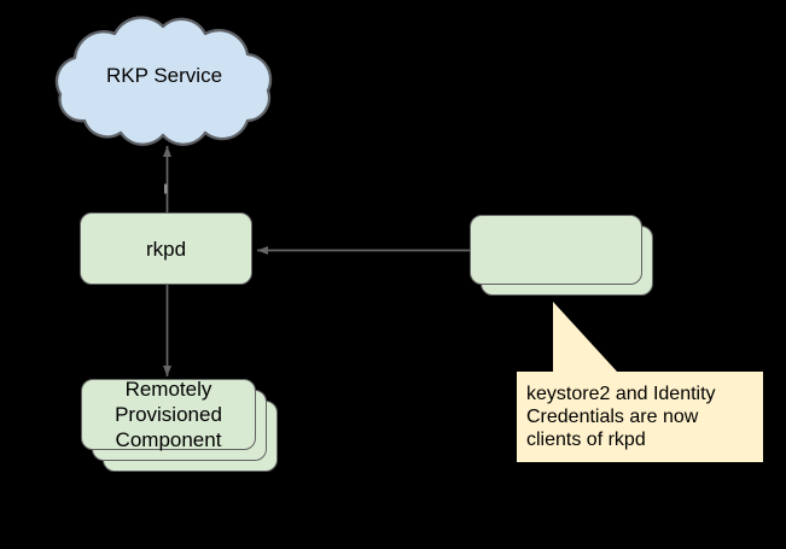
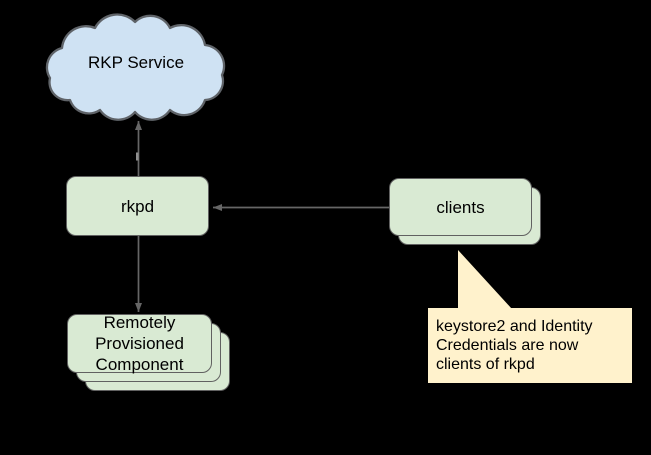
  RKP Service
  rkpd
+ clients
  Remotely
  Provisioned
  Component
  keystore2 and Identity
  Credentials are now
  clients of rkpd
